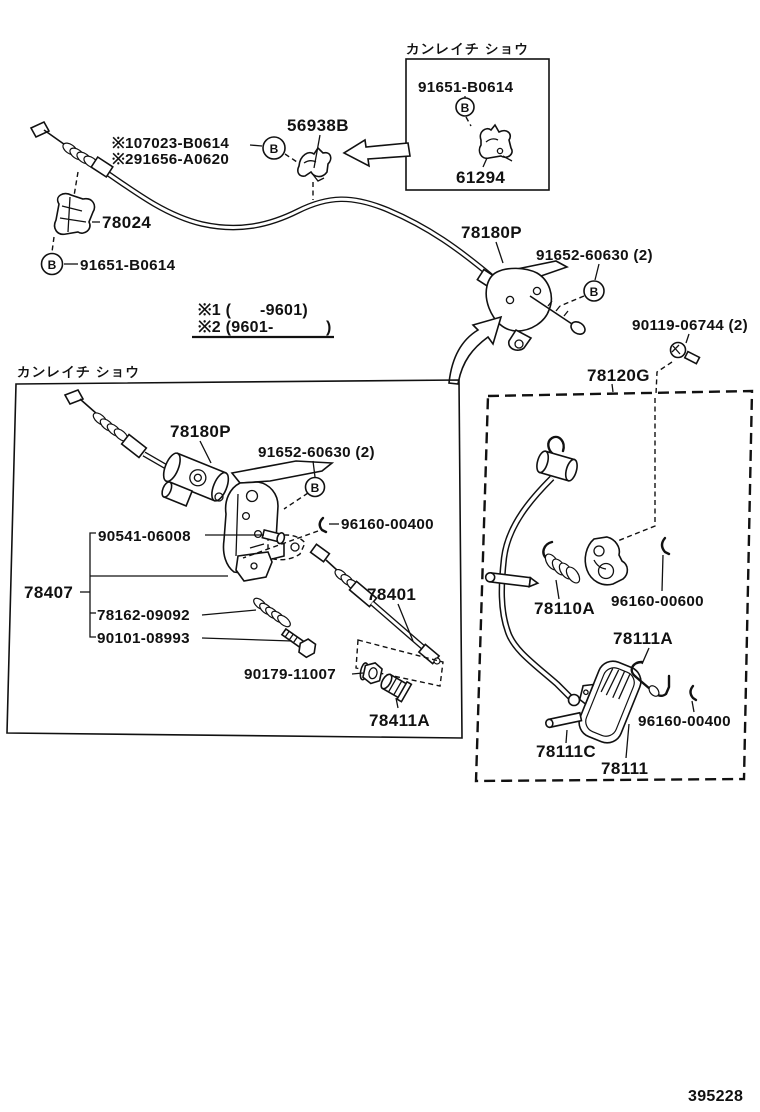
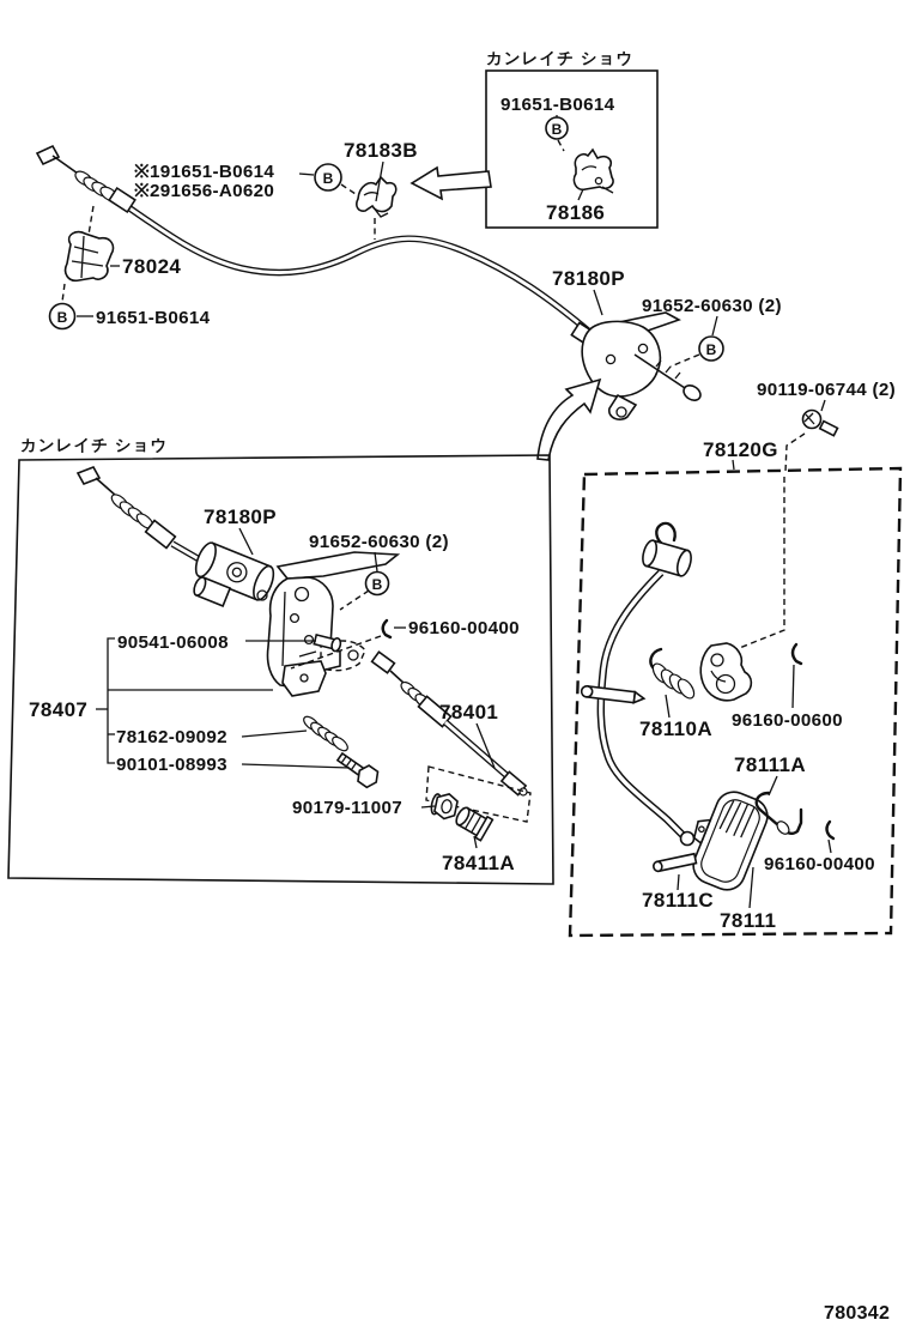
  B
  B
  カンレイチ ショウ
  91651-B0614
  B
- 61294
+ 78186
  B
- ※1 (
- -9601)
- ※2 (9601-
- )
- 56938B
+ 78183B
- ※107023-B0614
+ ※191651-B0614
  ※291656-A0620
  78024
  91651-B0614
  78180P
  91652-60630 (2)
  90119-06744 (2)
  78120G
  カンレイチ ショウ
  B
  78180P
  91652-60630 (2)
  90541-06008
  96160-00400
  78407
  78162-09092
  90101-08993
  90179-11007
  78401
  78411A
  78110A
  96160-00600
  78111A
  96160-00400
  78111C
  78111
- 395228
+ 780342
